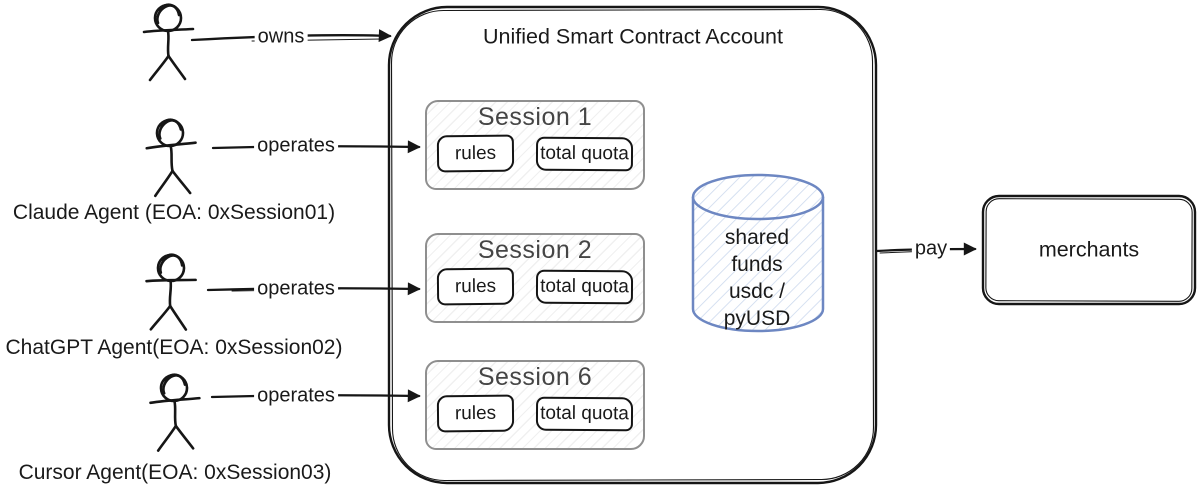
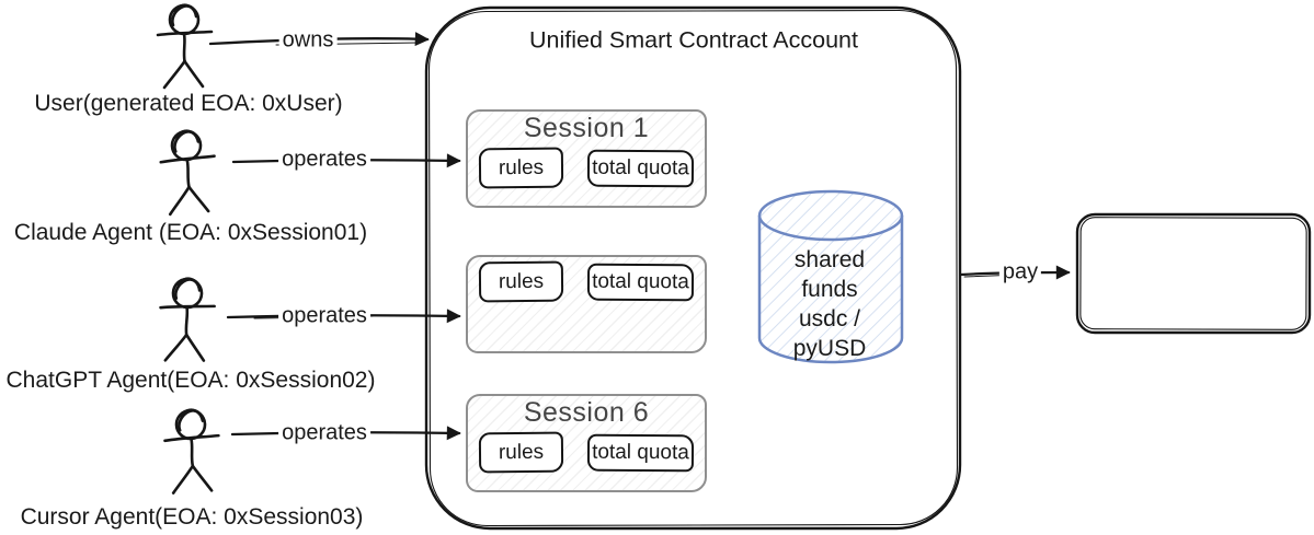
  Session 1
  rules
  total quota
- Session 2
  rules
  total quota
  Session 6
  rules
  total quota
  Unified Smart Contract Account
+ User(generated EOA: 0xUser)
  Claude Agent (EOA: 0xSession01)
  ChatGPT Agent(EOA: 0xSession02)
  Cursor Agent(EOA: 0xSession03)
  owns
  operates
  operates
  operates
  pay
  shared
  funds
  usdc /
  pyUSD
- merchants
